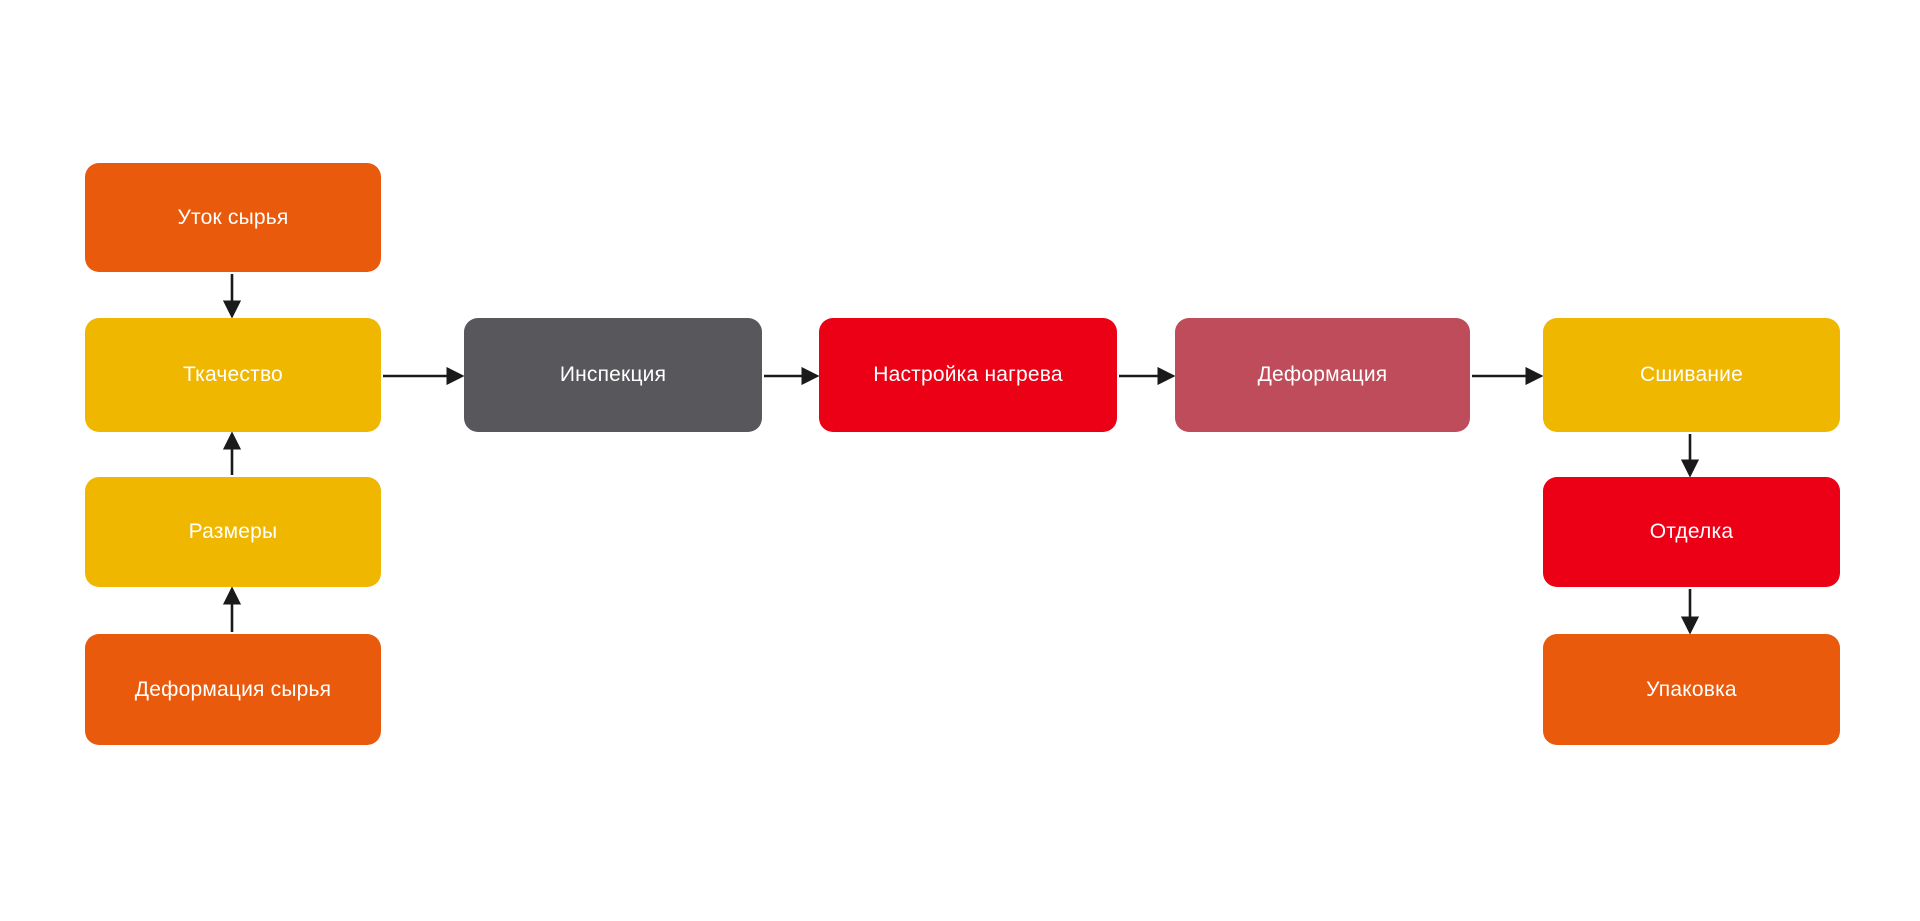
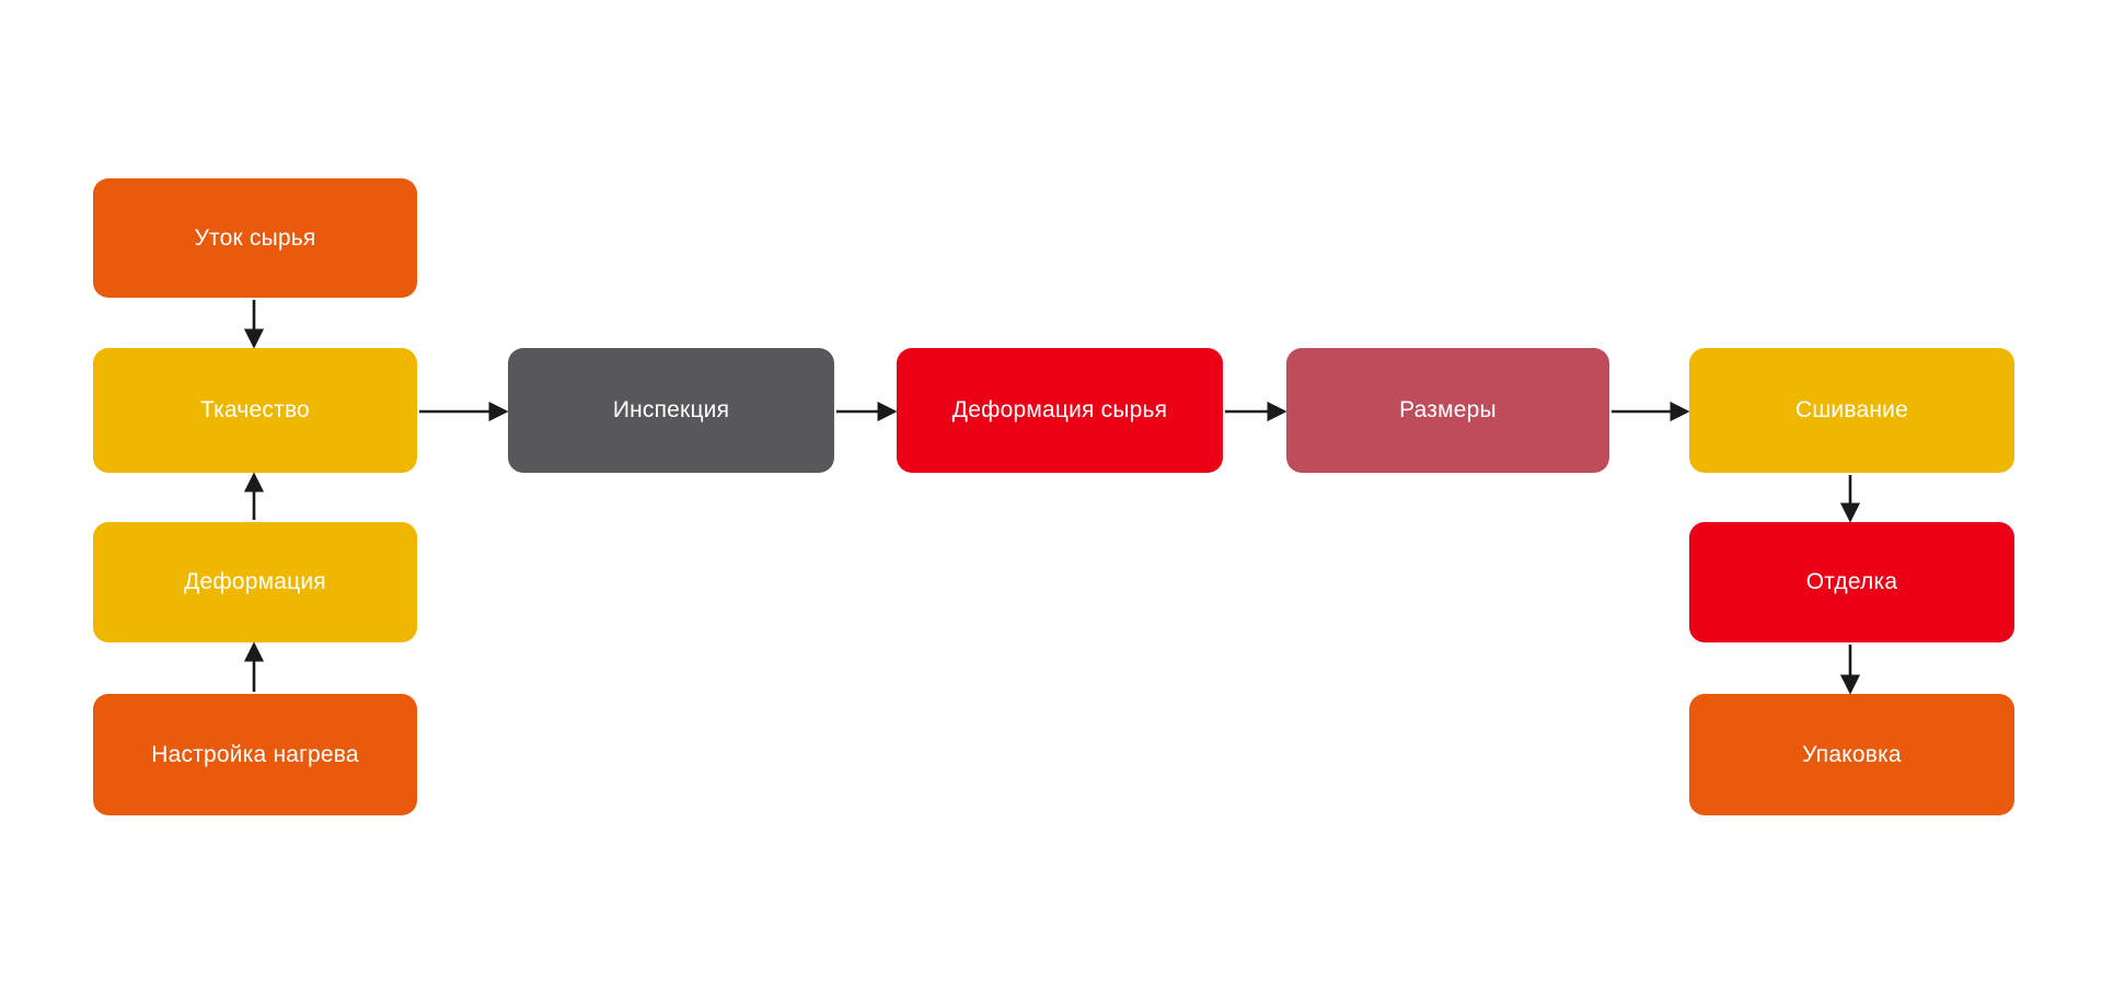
  Уток сырья
  Ткачество
- Размеры
+ Деформация
- Деформация сырья
+ Настройка нагрева
  Инспекция
- Настройка нагрева
+ Деформация сырья
- Деформация
+ Размеры
  Сшивание
  Отделка
  Упаковка
